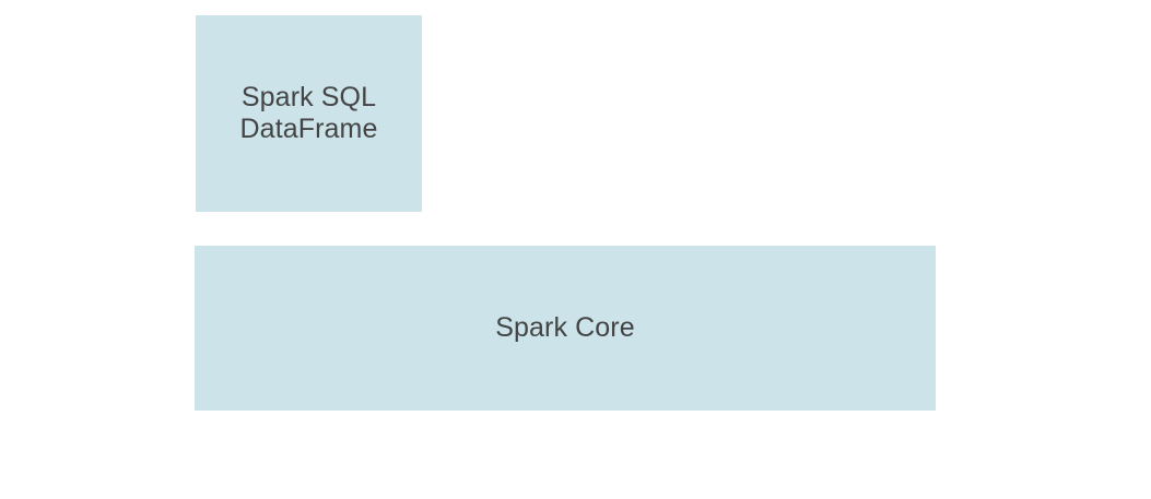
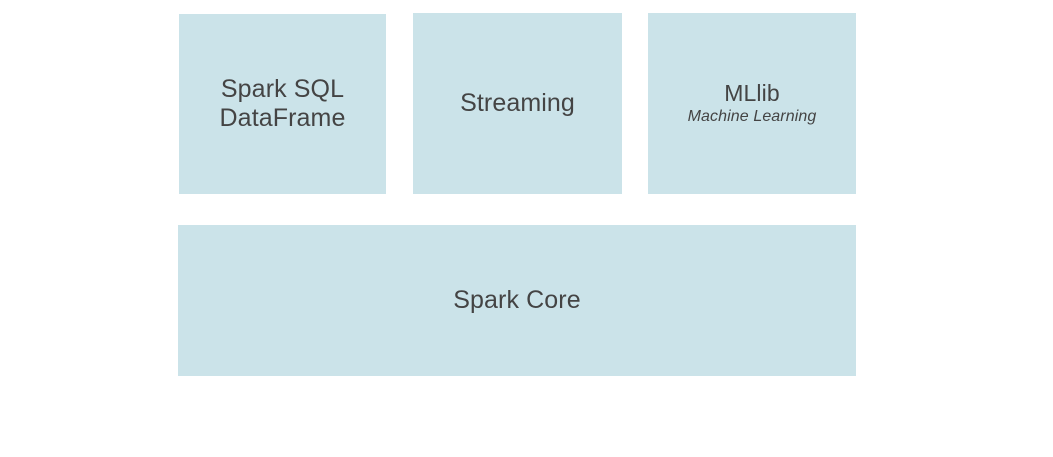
  Spark SQL
  DataFrame
+ Streaming
+ MLlib
+ Machine Learning
  Spark Core
